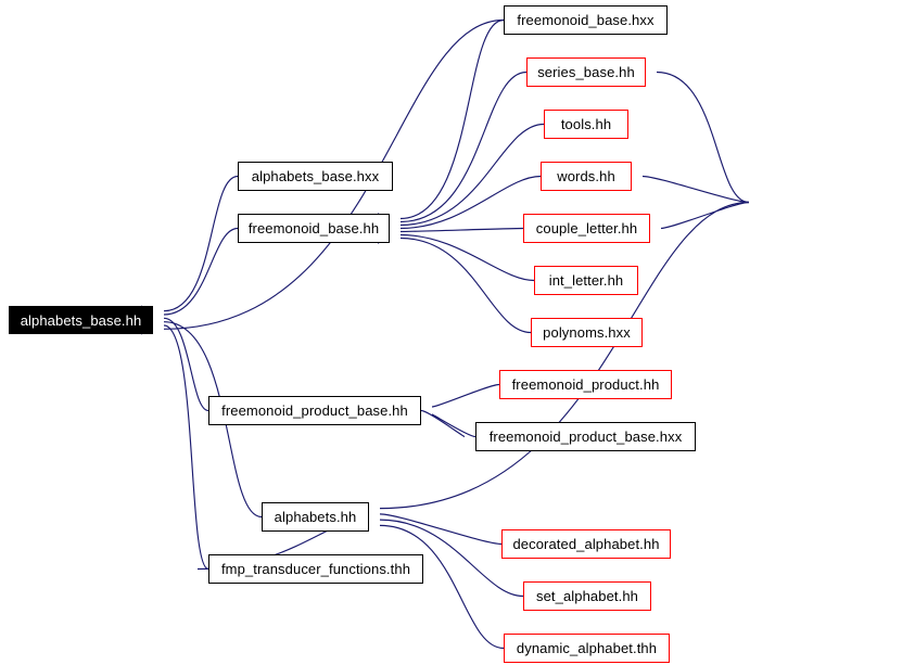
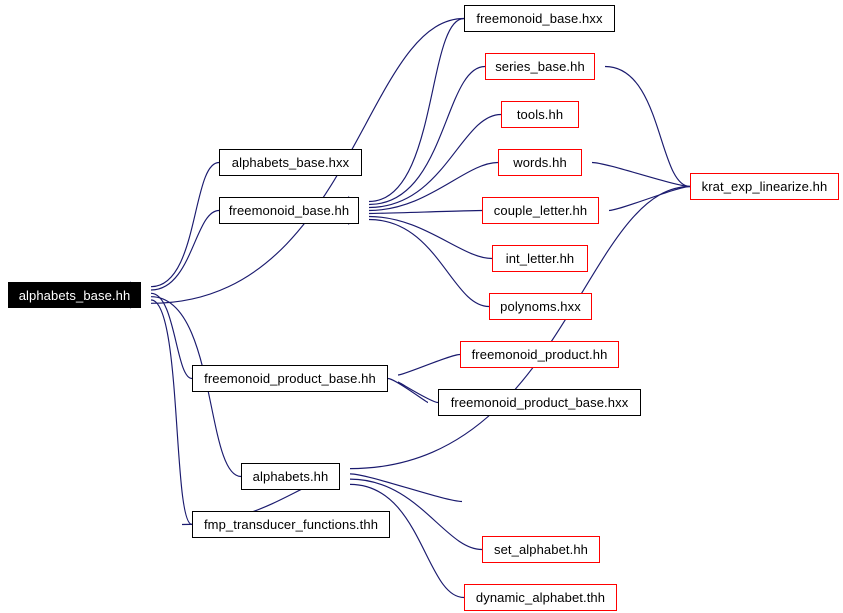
  alphabets_base.hh
  alphabets_base.hxx
  freemonoid_base.hh
  freemonoid_base.hxx
  series_base.hh
  tools.hh
  words.hh
  couple_letter.hh
  int_letter.hh
  polynoms.hxx
+ krat_exp_linearize.hh
  freemonoid_product.hh
  freemonoid_product_base.hh
  freemonoid_product_base.hxx
  alphabets.hh
- decorated_alphabet.hh
  fmp_transducer_functions.thh
  set_alphabet.hh
  dynamic_alphabet.thh
